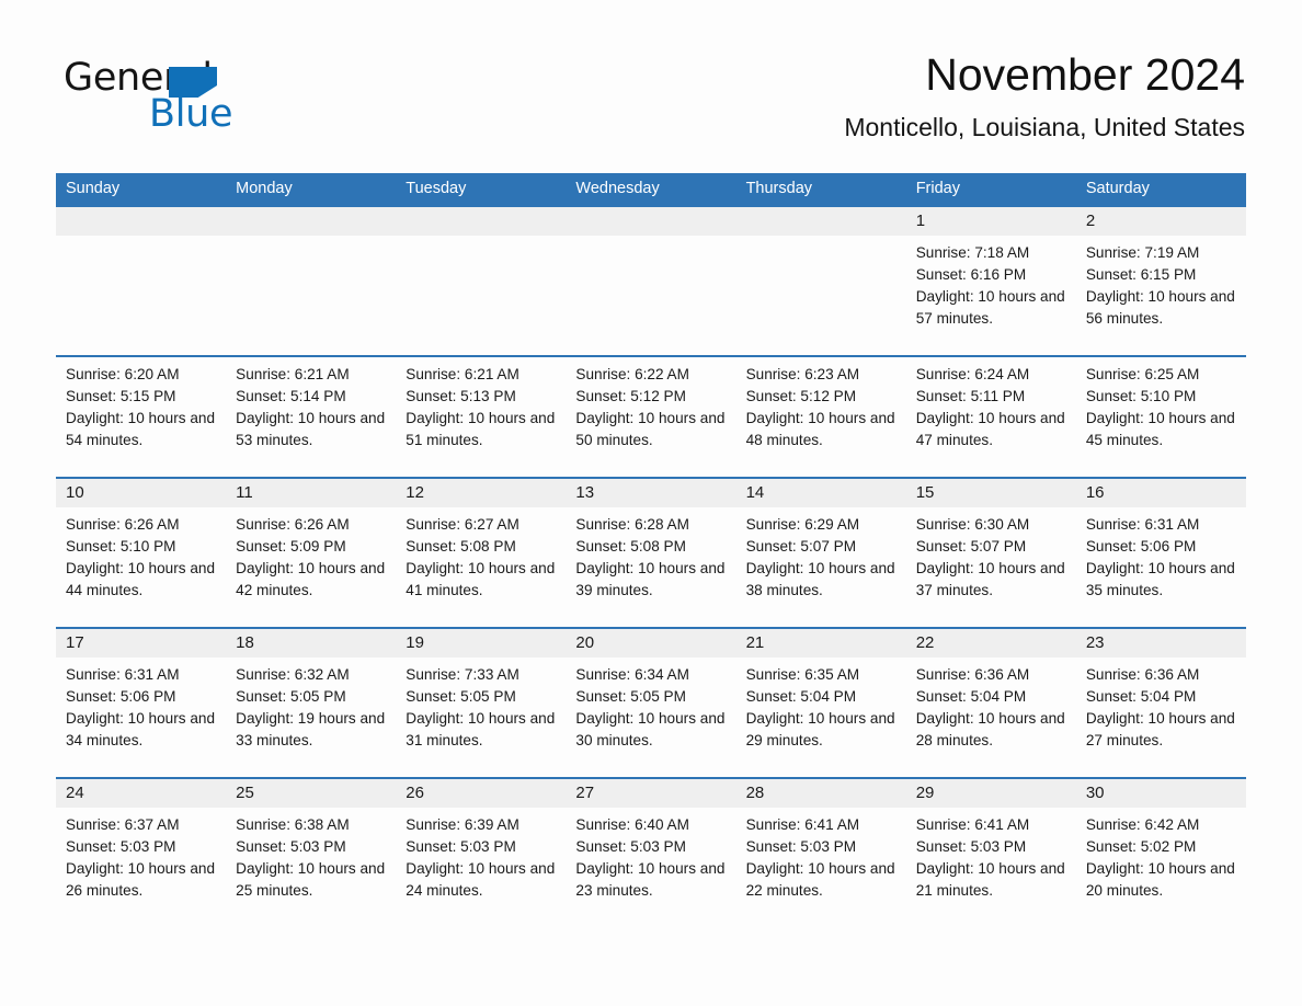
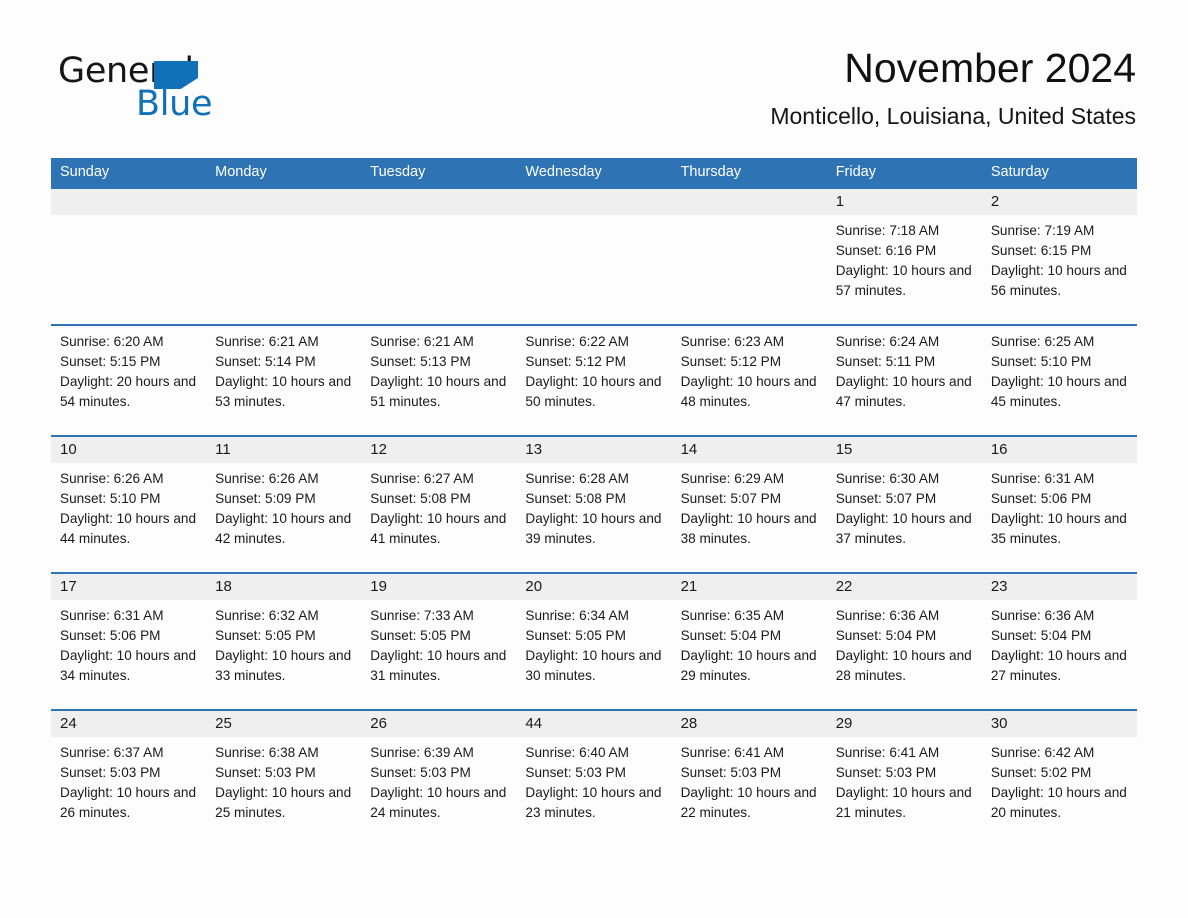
  General
  Blue
  November 2024
  Monticello, Louisiana, United States
  Sunday
  Monday
  Tuesday
  Wednesday
  Thursday
  Friday
  Saturday
  1
  2
  Sunrise: 7:18 AM
  Sunset: 6:16 PM
  Daylight: 10 hours and 57 minutes.
  Sunrise: 7:19 AM
  Sunset: 6:15 PM
  Daylight: 10 hours and 56 minutes.
  Sunrise: 6:20 AM
  Sunset: 5:15 PM
- Daylight: 10 hours and 54 minutes.
+ Daylight: 20 hours and 54 minutes.
  Sunrise: 6:21 AM
  Sunset: 5:14 PM
  Daylight: 10 hours and 53 minutes.
  Sunrise: 6:21 AM
  Sunset: 5:13 PM
  Daylight: 10 hours and 51 minutes.
  Sunrise: 6:22 AM
  Sunset: 5:12 PM
  Daylight: 10 hours and 50 minutes.
  Sunrise: 6:23 AM
  Sunset: 5:12 PM
  Daylight: 10 hours and 48 minutes.
  Sunrise: 6:24 AM
  Sunset: 5:11 PM
  Daylight: 10 hours and 47 minutes.
  Sunrise: 6:25 AM
  Sunset: 5:10 PM
  Daylight: 10 hours and 45 minutes.
  10
  11
  12
  13
  14
  15
  16
  Sunrise: 6:26 AM
  Sunset: 5:10 PM
  Daylight: 10 hours and 44 minutes.
  Sunrise: 6:26 AM
  Sunset: 5:09 PM
  Daylight: 10 hours and 42 minutes.
  Sunrise: 6:27 AM
  Sunset: 5:08 PM
  Daylight: 10 hours and 41 minutes.
  Sunrise: 6:28 AM
  Sunset: 5:08 PM
  Daylight: 10 hours and 39 minutes.
  Sunrise: 6:29 AM
  Sunset: 5:07 PM
  Daylight: 10 hours and 38 minutes.
  Sunrise: 6:30 AM
  Sunset: 5:07 PM
  Daylight: 10 hours and 37 minutes.
  Sunrise: 6:31 AM
  Sunset: 5:06 PM
  Daylight: 10 hours and 35 minutes.
  17
  18
  19
  20
  21
  22
  23
  Sunrise: 6:31 AM
  Sunset: 5:06 PM
  Daylight: 10 hours and 34 minutes.
  Sunrise: 6:32 AM
  Sunset: 5:05 PM
- Daylight: 19 hours and 33 minutes.
+ Daylight: 10 hours and 33 minutes.
  Sunrise: 7:33 AM
  Sunset: 5:05 PM
  Daylight: 10 hours and 31 minutes.
  Sunrise: 6:34 AM
  Sunset: 5:05 PM
  Daylight: 10 hours and 30 minutes.
  Sunrise: 6:35 AM
  Sunset: 5:04 PM
  Daylight: 10 hours and 29 minutes.
  Sunrise: 6:36 AM
  Sunset: 5:04 PM
  Daylight: 10 hours and 28 minutes.
  Sunrise: 6:36 AM
  Sunset: 5:04 PM
  Daylight: 10 hours and 27 minutes.
  24
  25
  26
- 27
+ 44
  28
  29
  30
  Sunrise: 6:37 AM
  Sunset: 5:03 PM
  Daylight: 10 hours and 26 minutes.
  Sunrise: 6:38 AM
  Sunset: 5:03 PM
  Daylight: 10 hours and 25 minutes.
  Sunrise: 6:39 AM
  Sunset: 5:03 PM
  Daylight: 10 hours and 24 minutes.
  Sunrise: 6:40 AM
  Sunset: 5:03 PM
  Daylight: 10 hours and 23 minutes.
  Sunrise: 6:41 AM
  Sunset: 5:03 PM
  Daylight: 10 hours and 22 minutes.
  Sunrise: 6:41 AM
  Sunset: 5:03 PM
  Daylight: 10 hours and 21 minutes.
  Sunrise: 6:42 AM
  Sunset: 5:02 PM
  Daylight: 10 hours and 20 minutes.
